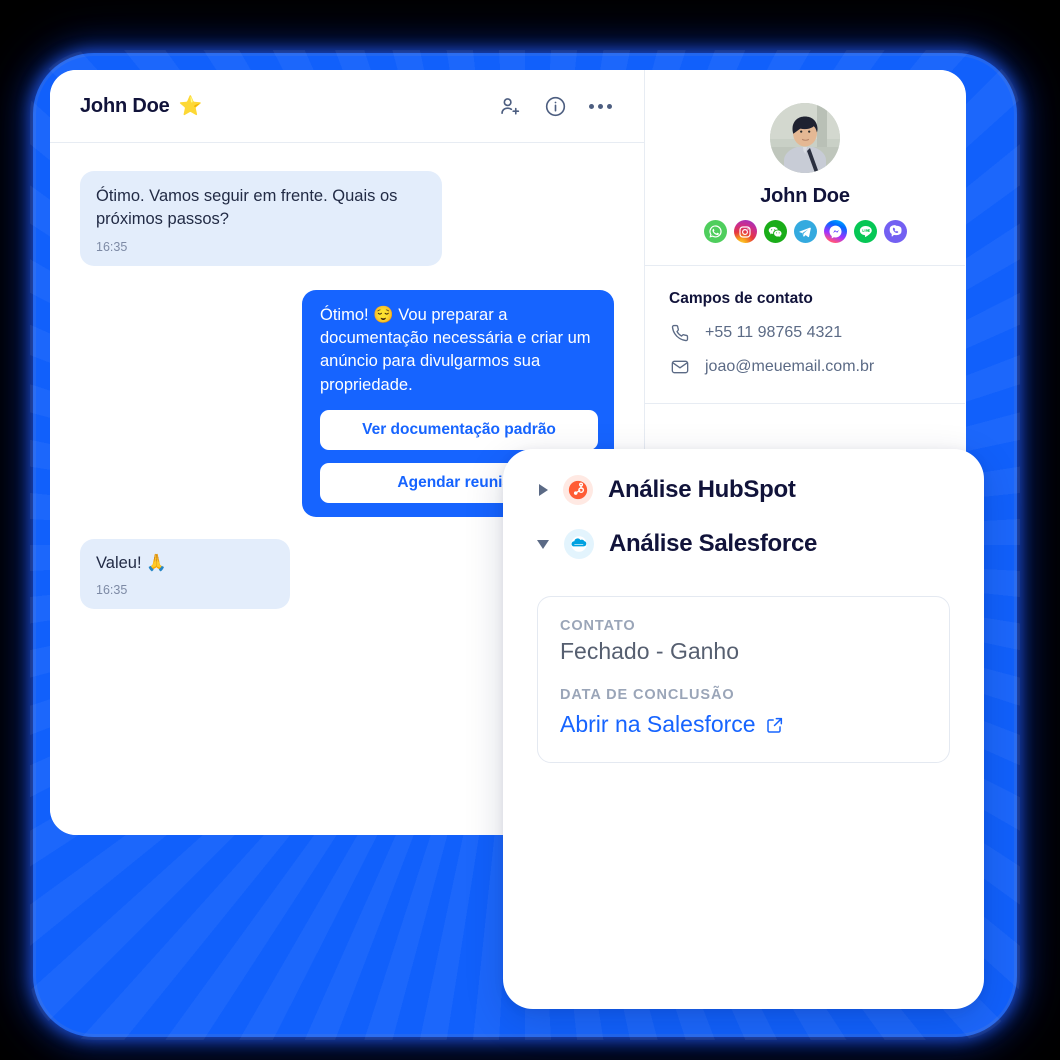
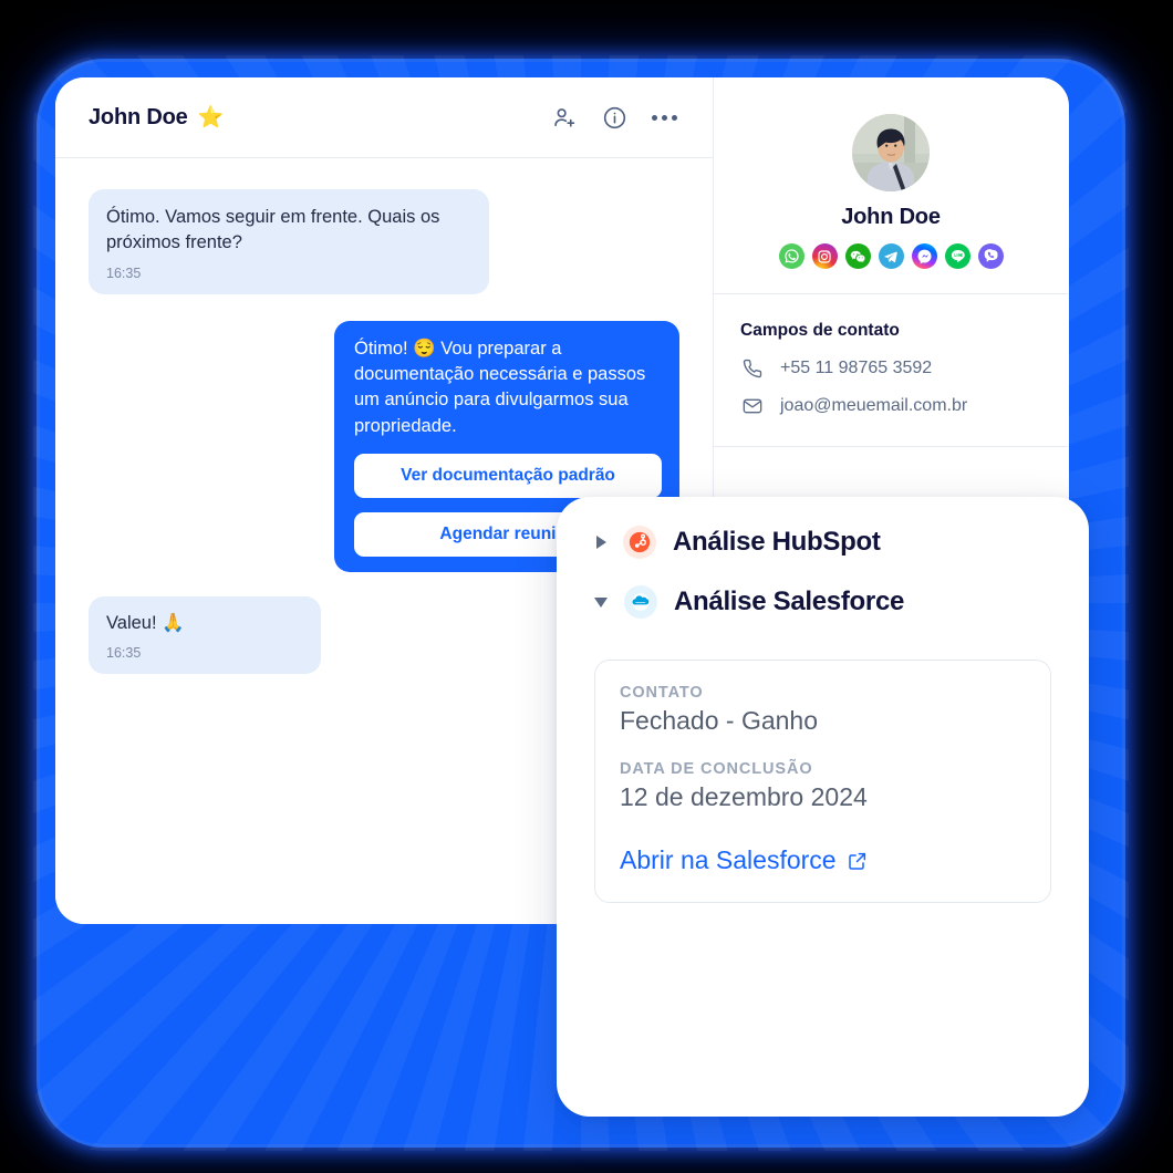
  John Doe
  ⭐
- Ótimo. Vamos seguir em frente. Quais os próximos passos?
+ Ótimo. Vamos seguir em frente. Quais os próximos frente?
  16:35
- Ótimo! 😌 Vou preparar a documentação necessária e criar um anúncio para divulgarmos sua propriedade.
+ Ótimo! 😌 Vou preparar a documentação necessária e passos um anúncio para divulgarmos sua propriedade.
  Ver documentação padrão
  Agendar reuni
  Valeu! 🙏
  16:35
  John Doe
  Campos de contato
- +55 11 98765 4321
+ +55 11 98765 3592
  joao@meuemail.com.br
  Análise HubSpot
  Análise Salesforce
  CONTATO
  Fechado - Ganho
  DATA DE CONCLUSÃO
+ 12 de dezembro 2024
  Abrir na Salesforce
